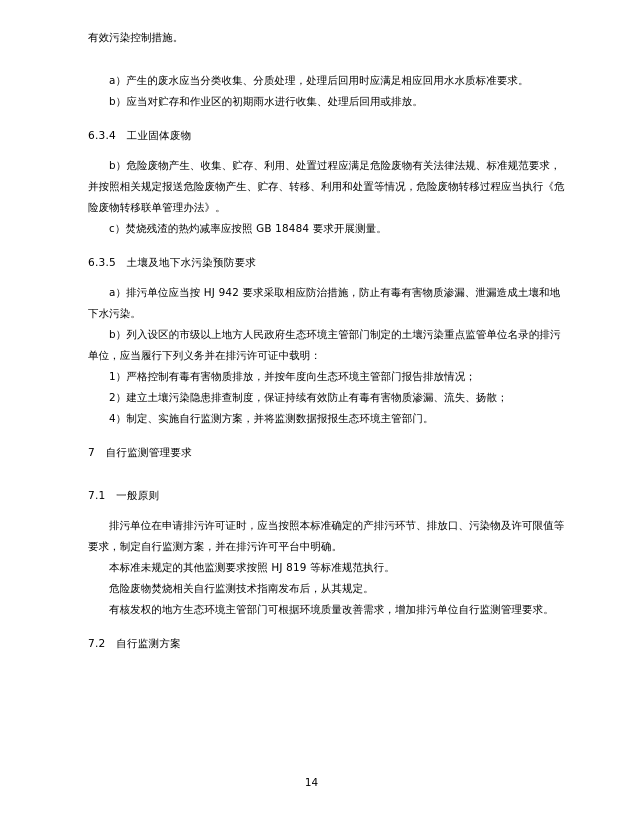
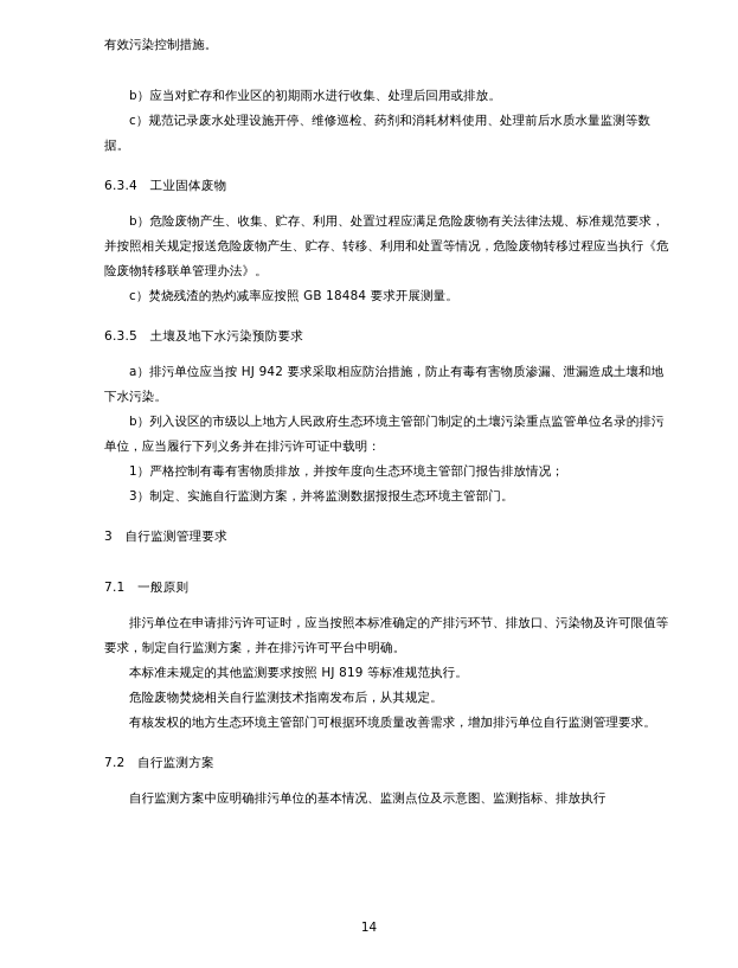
  有效污染控制措施。
- a）产生的废水应当分类收集、分质处理，处理后回用时应满足相应回用水水质标准要求。
  b）应当对贮存和作业区的初期雨水进行收集、处理后回用或排放。
+ c）规范记录废水处理设施开停、维修巡检、药剂和消耗材料使用、处理前后水质水量监测等数据。
  6.3.4 工业固体废物
  b）危险废物产生、收集、贮存、利用、处置过程应满足危险废物有关法律法规、标准规范要求，并按照相关规定报送危险废物产生、贮存、转移、利用和处置等情况，危险废物转移过程应当执行《危险废物转移联单管理办法》。
  c）焚烧残渣的热灼减率应按照 GB 18484 要求开展测量。
  6.3.5 土壤及地下水污染预防要求
  a）排污单位应当按 HJ 942 要求采取相应防治措施，防止有毒有害物质渗漏、泄漏造成土壤和地下水污染。
  b）列入设区的市级以上地方人民政府生态环境主管部门制定的土壤污染重点监管单位名录的排污单位，应当履行下列义务并在排污许可证中载明：
  1）严格控制有毒有害物质排放，并按年度向生态环境主管部门报告排放情况；
- 2）建立土壤污染隐患排查制度，保证持续有效防止有毒有害物质渗漏、流失、扬散；
- 4）制定、实施自行监测方案，并将监测数据报报生态环境主管部门。
+ 3）制定、实施自行监测方案，并将监测数据报报生态环境主管部门。
- 7 自行监测管理要求
+ 3 自行监测管理要求
  7.1 一般原则
  排污单位在申请排污许可证时，应当按照本标准确定的产排污环节、排放口、污染物及许可限值等要求，制定自行监测方案，并在排污许可平台中明确。
  本标准未规定的其他监测要求按照 HJ 819 等标准规范执行。
  危险废物焚烧相关自行监测技术指南发布后，从其规定。
  有核发权的地方生态环境主管部门可根据环境质量改善需求，增加排污单位自行监测管理要求。
  7.2 自行监测方案
+ 自行监测方案中应明确排污单位的基本情况、监测点位及示意图、监测指标、排放执行
  14
